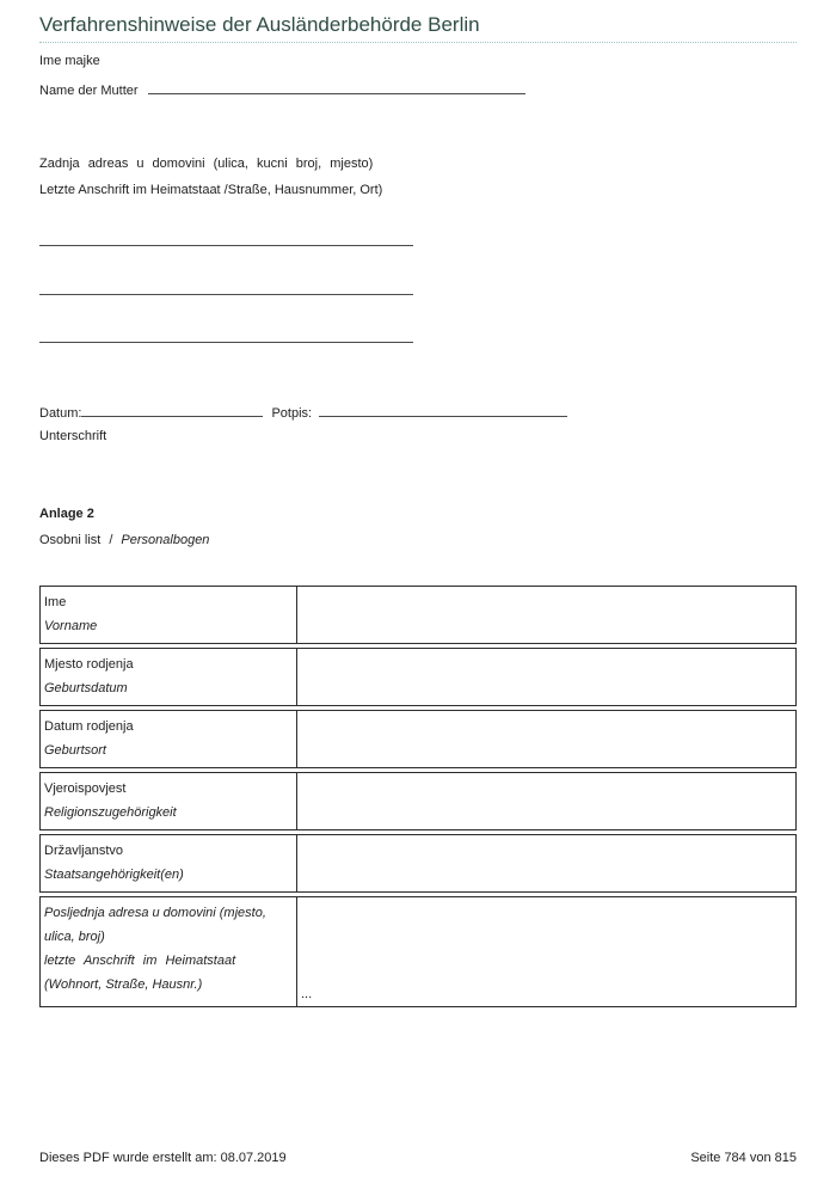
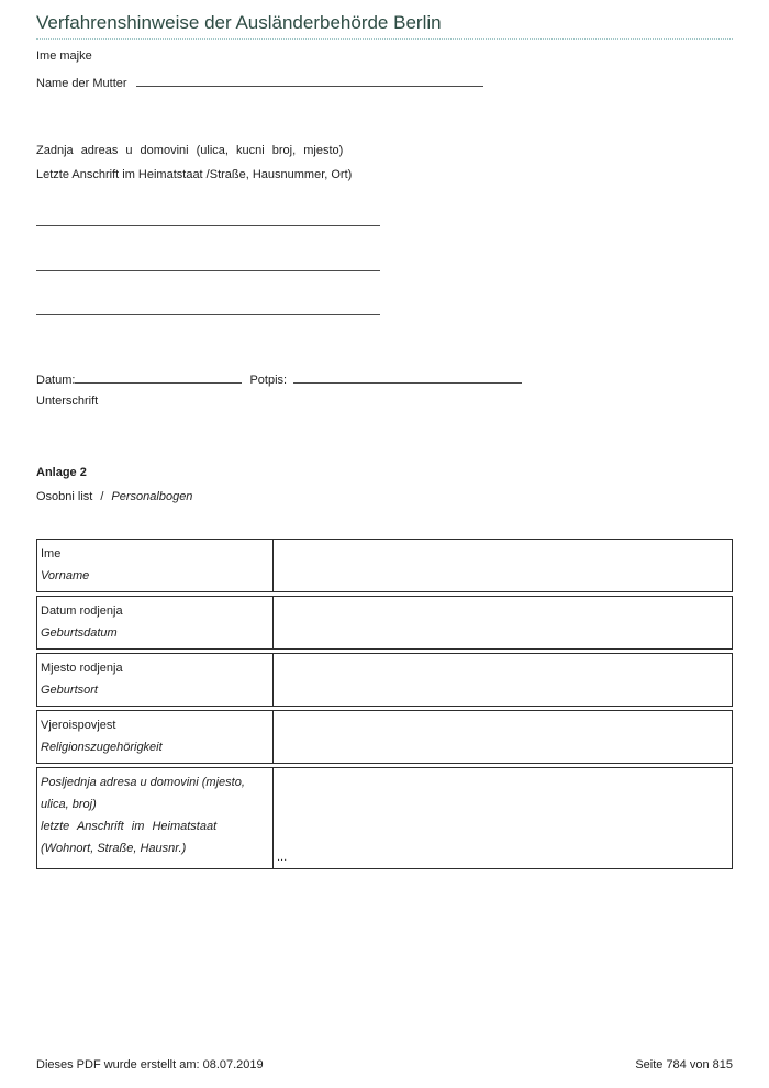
  Verfahrenshinweise der Ausländerbehörde Berlin
  Ime majke
  Name der Mutter
  Zadnja adreas u domovini (ulica, kucni broj, mjesto)
  Letzte Anschrift im Heimatstaat /Straße, Hausnummer, Ort)
  Datum: Potpis:
  Unterschrift
  Anlage 2
  Osobni list / Personalbogen
  Ime
  Vorname
- Mjesto rodjenja
+ Datum rodjenja
  Geburtsdatum
- Datum rodjenja
+ Mjesto rodjenja
  Geburtsort
  Vjeroispovjest
  Religionszugehörigkeit
- Državljanstvo
- Staatsangehörigkeit(en)
  Posljednja adresa u domovini (mjesto, ulica, broj)
  letzte Anschrift im Heimatstaat
  (Wohnort, Straße, Hausnr.)
  ...
  Dieses PDF wurde erstellt am: 08.07.2019
  Seite 784 von 815
